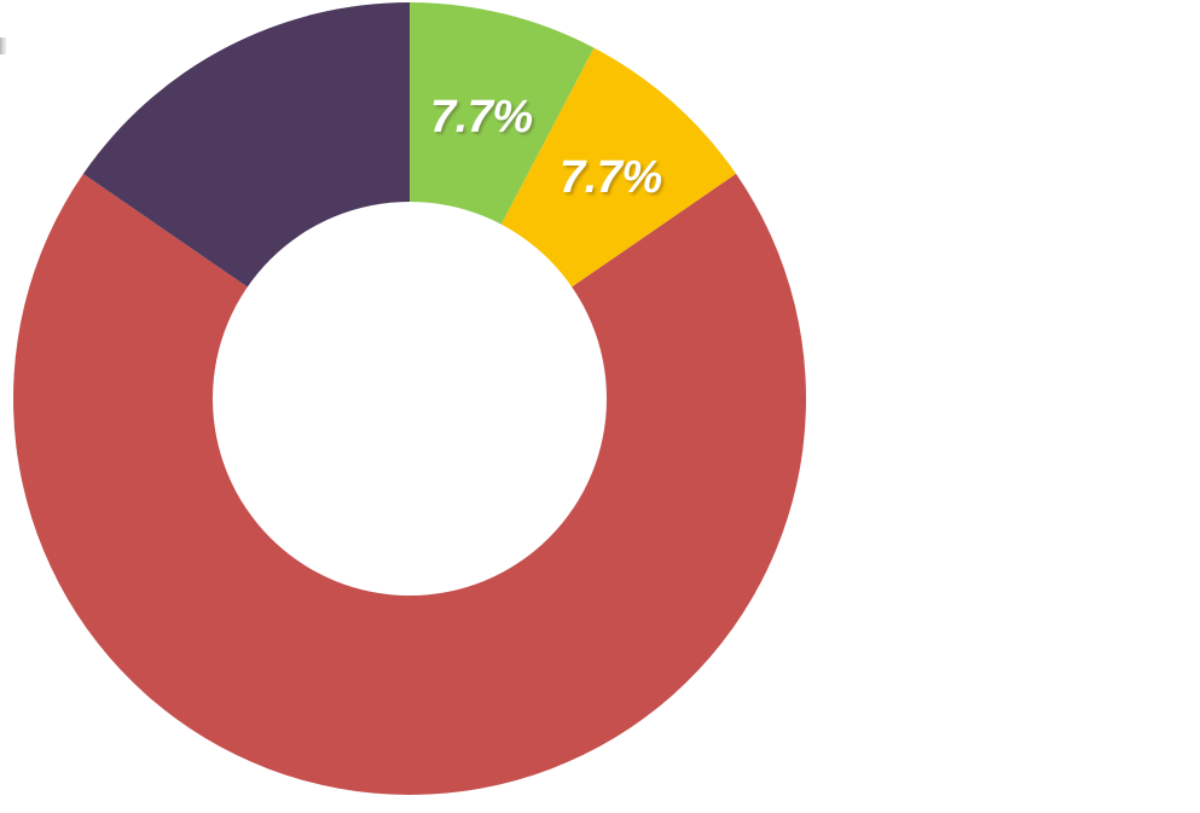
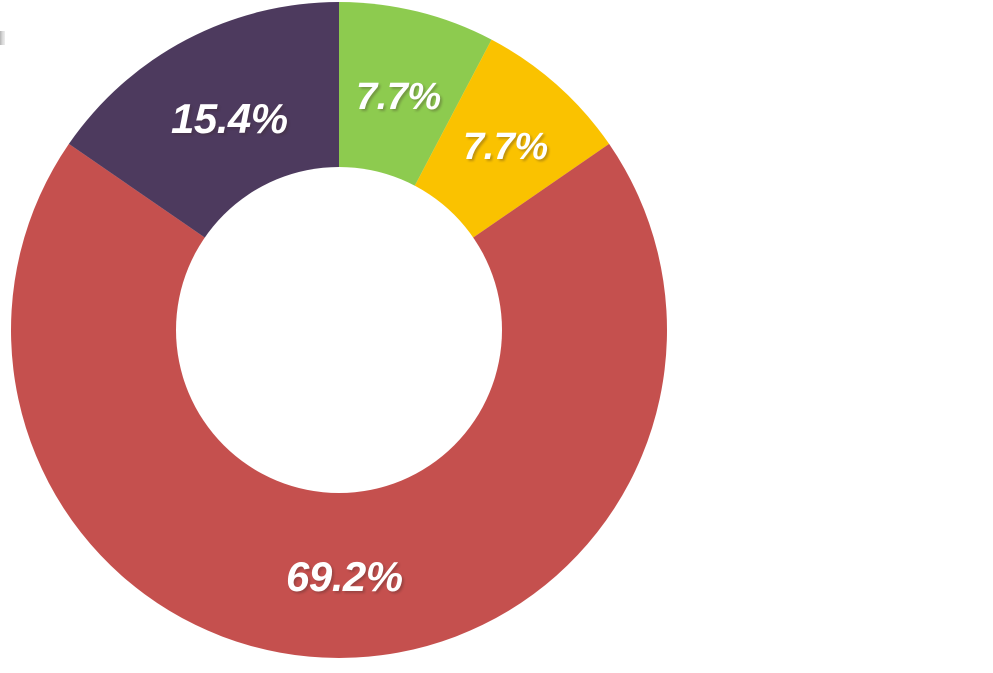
  7.7%
  7.7%
+ 69.2%
+ 15.4%
